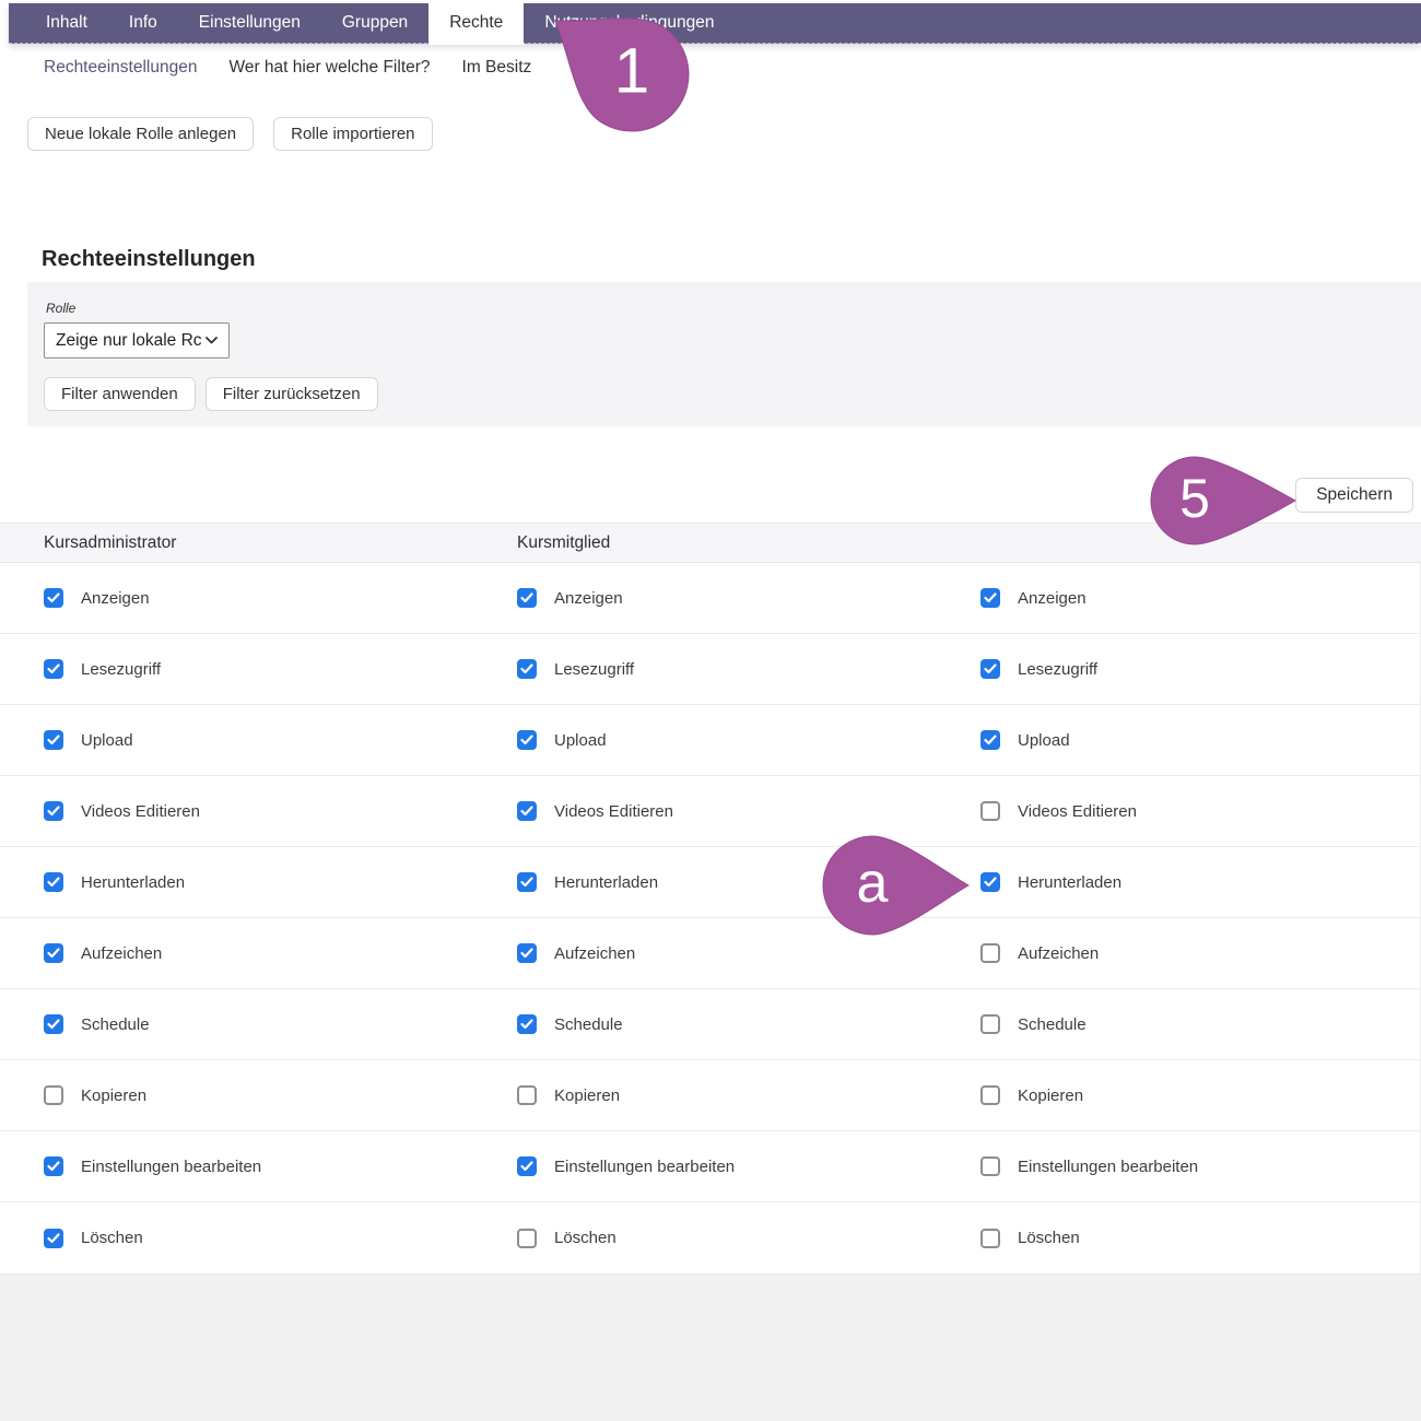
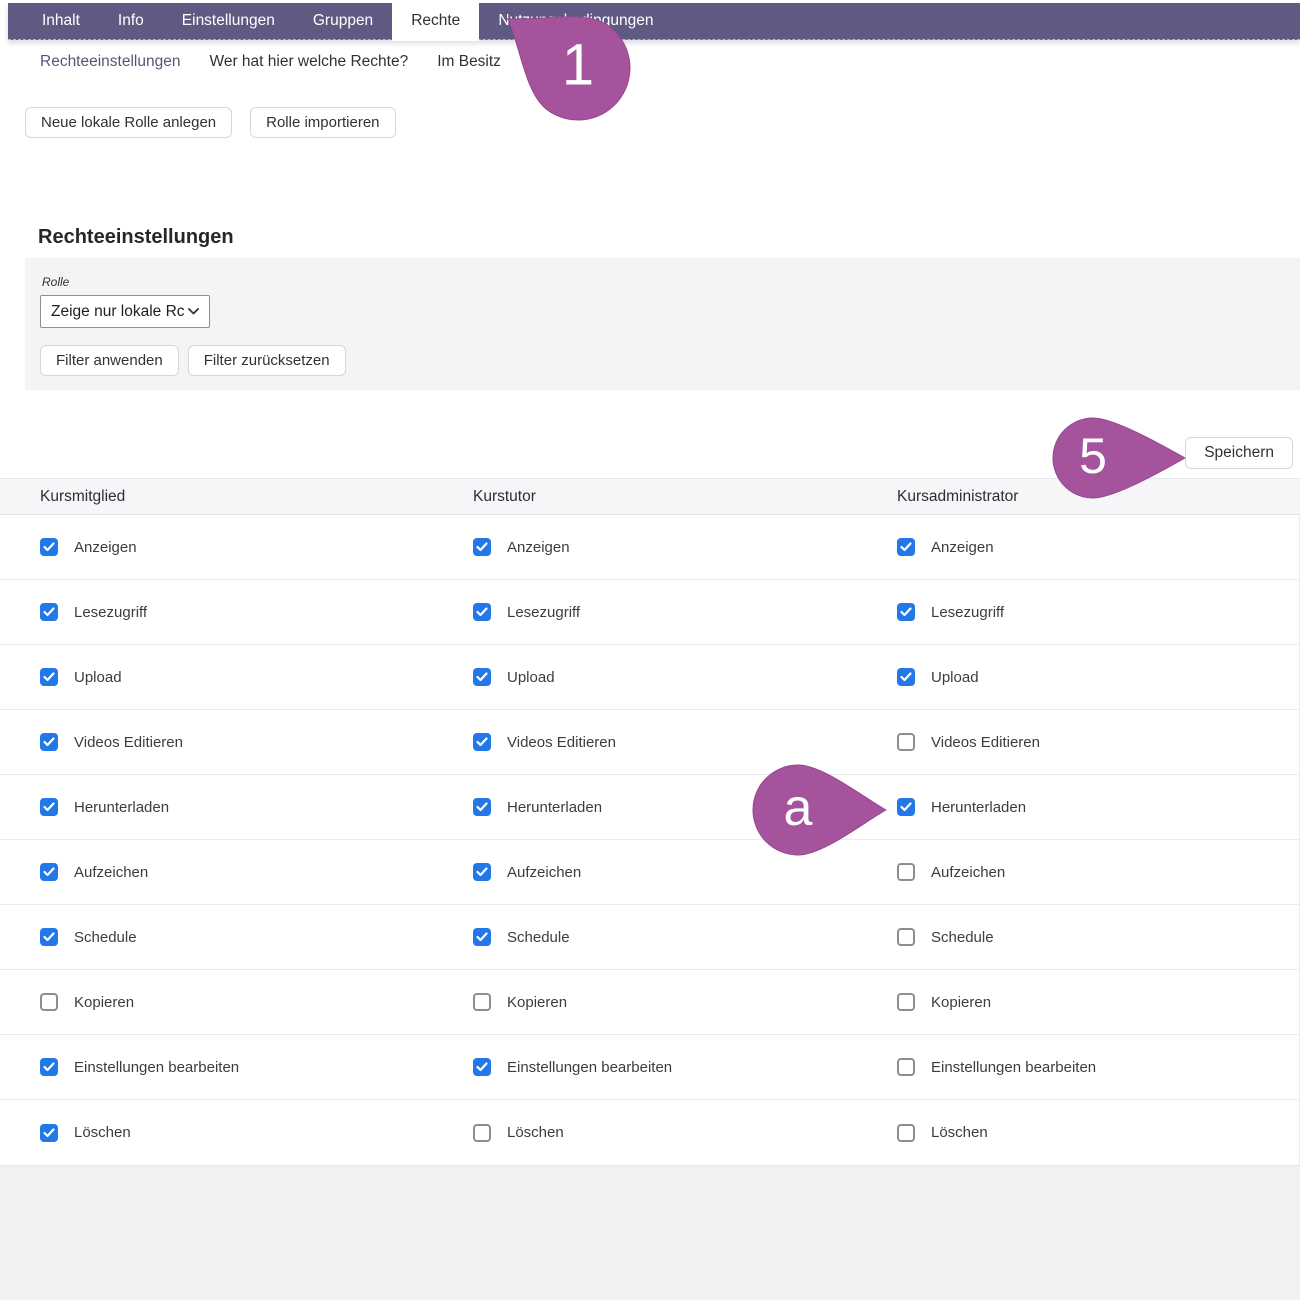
  Inhalt
  Info
  Einstellungen
  Gruppen
  Rechte
  Rechteeinstellungen
- Wer hat hier welche Filter?
+ Wer hat hier welche Rechte?
  Im Besitz
  Neue lokale Rolle anlegen
  Rolle importieren
  Rechteeinstellungen
  Rolle
  Zeige nur lokale Rc
  Filter anwenden
  Filter zurücksetzen
  Speichern
- Kursadministrator
+ Kursmitglied
+ Kurstutor
- Kursmitglied
+ Kursadministrator
  Anzeigen
  Anzeigen
  Anzeigen
  Lesezugriff
  Lesezugriff
  Lesezugriff
  Upload
  Upload
  Upload
  Videos Editieren
  Videos Editieren
  Videos Editieren
  Herunterladen
  Herunterladen
  Herunterladen
  Aufzeichen
  Aufzeichen
  Aufzeichen
  Schedule
  Schedule
  Schedule
  Kopieren
  Kopieren
  Kopieren
  Einstellungen bearbeiten
  Einstellungen bearbeiten
  Einstellungen bearbeiten
  Löschen
  Löschen
  Löschen
  1
  5
  a
